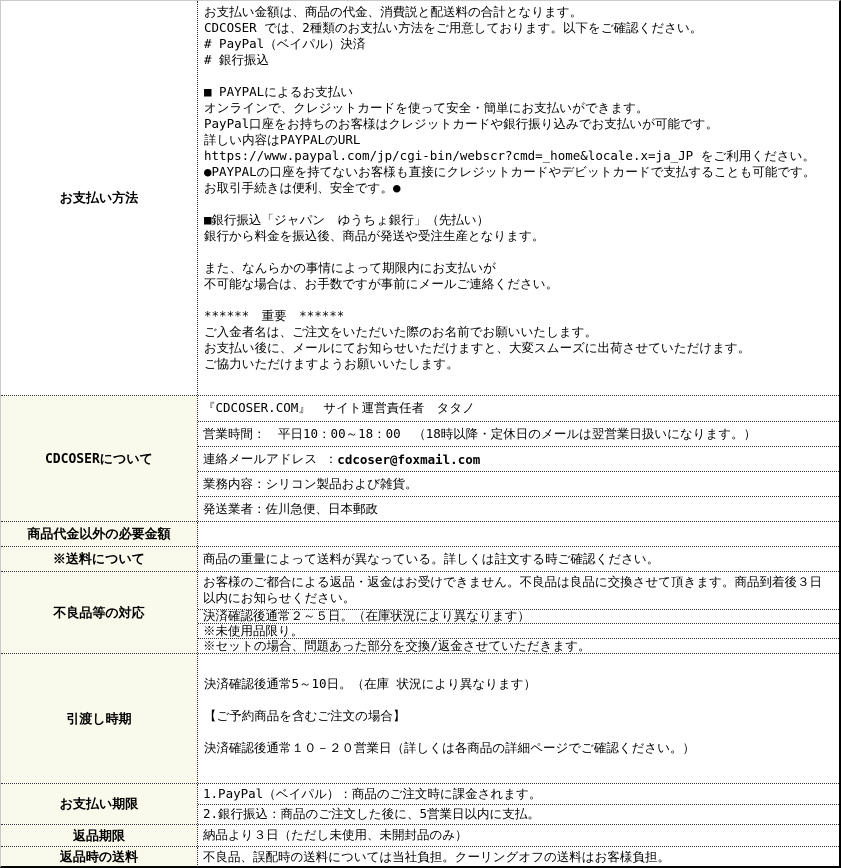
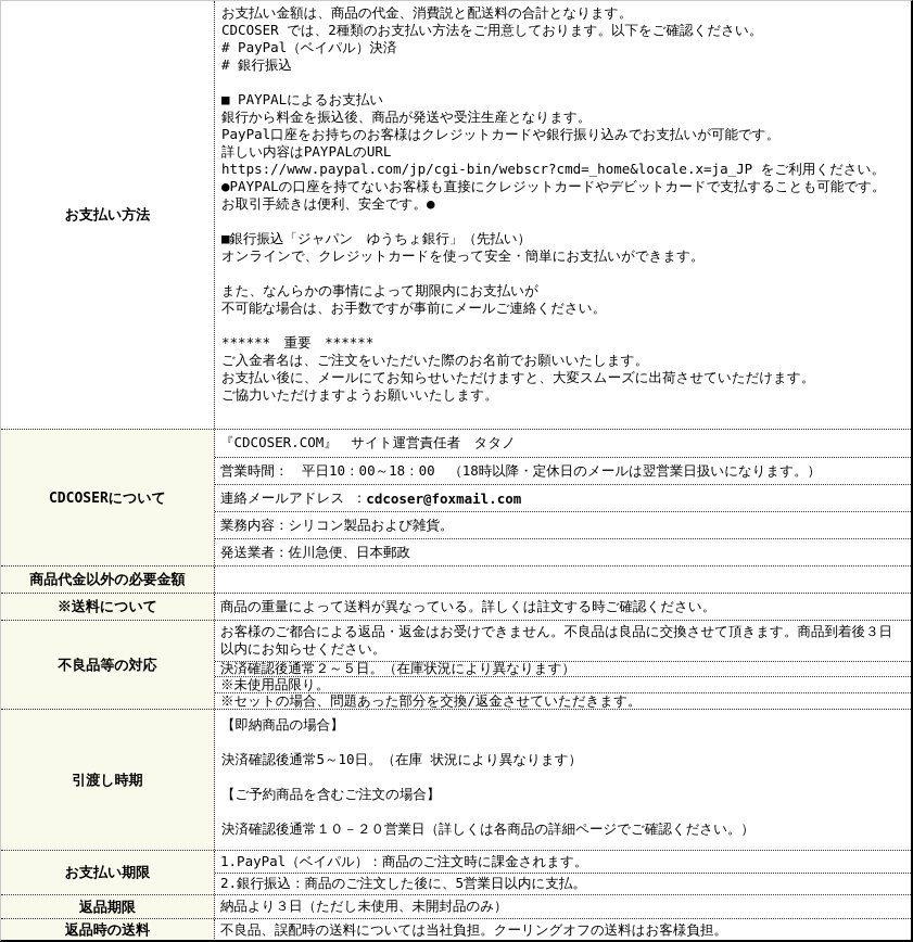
  お支払い方法
  お支払い金額は、商品の代金、消費説と配送料の合計となります。
  CDCOSER では、2種類のお支払い方法をご用意しております。以下をご確認ください。
  # PayPal（ベイパル）決済
  # 銀行振込
  ■ PAYPALによるお支払い
- オンラインで、クレジットカードを使って安全・簡単にお支払いができます。
+ 銀行から料金を振込後、商品が発送や受注生産となります。
  PayPal口座をお持ちのお客様はクレジットカードや銀行振り込みでお支払いが可能です。
  詳しい内容はPAYPALのURL
  https://www.paypal.com/jp/cgi-bin/webscr?cmd=_home&locale.x=ja_JP をご利用ください。
  ●PAYPALの口座を持てないお客様も直接にクレジットカードやデビットカードで支払することも可能です。
  お取引手続きは便利、安全です。●
  ■銀行振込「ジャパン ゆうちょ銀行」（先払い）
- 銀行から料金を振込後、商品が発送や受注生産となります。
+ オンラインで、クレジットカードを使って安全・簡単にお支払いができます。
  また、なんらかの事情によって期限内にお支払いが
  不可能な場合は、お手数ですが事前にメールご連絡ください。
  ****** 重要 ******
  ご入金者名は、ご注文をいただいた際のお名前でお願いいたします。
  お支払い後に、メールにてお知らせいただけますと、大変スムーズに出荷させていただけます。
  ご協力いただけますようお願いいたします。
  CDCOSERについて
  『CDCOSER.COM』 サイト運営責任者 タタノ
  営業時間： 平日10：00～18：00 （18時以降・定休日のメールは翌営業日扱いになります。）
  連絡メールアドレス ：
  cdcoser@foxmail.com
  業務内容：シリコン製品および雑貨。
  発送業者：佐川急便、日本郵政
  商品代金以外の必要金額
  ※送料について
  商品の重量によって送料が異なっている。詳しくは註文する時ご確認ください。
  不良品等の対応
  お客様のご都合による返品・返金はお受けできません。不良品は良品に交換させて頂きます。商品到着後３日以内にお知らせください。
  決済確認後通常２～５日。（在庫状況により異なります）
  ※未使用品限り。
  ※セットの場合、問題あった部分を交換/返金させていただきます。
  引渡し時期
+ 【即納商品の場合】
  決済確認後通常5～10日。（在庫 状況により異なります）
  【ご予約商品を含むご注文の場合】
  決済確認後通常１０－２０営業日（詳しくは各商品の詳細ページでご確認ください。）
  お支払い期限
  1.PayPal（ベイパル）：商品のご注文時に課金されます。
  2.銀行振込：商品のご注文した後に、5営業日以内に支払。
  返品期限
  納品より３日（ただし未使用、未開封品のみ）
  返品時の送料
  不良品、誤配時の送料については当社負担。クーリングオフの送料はお客様負担。
